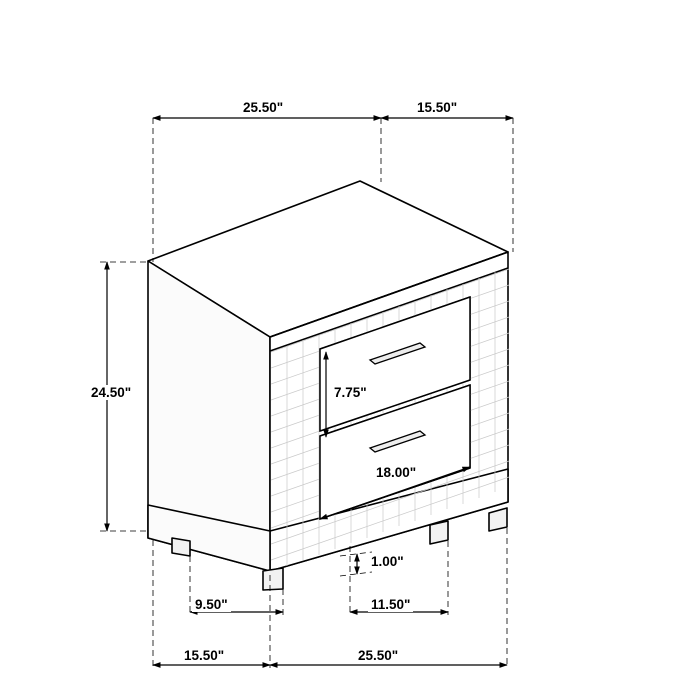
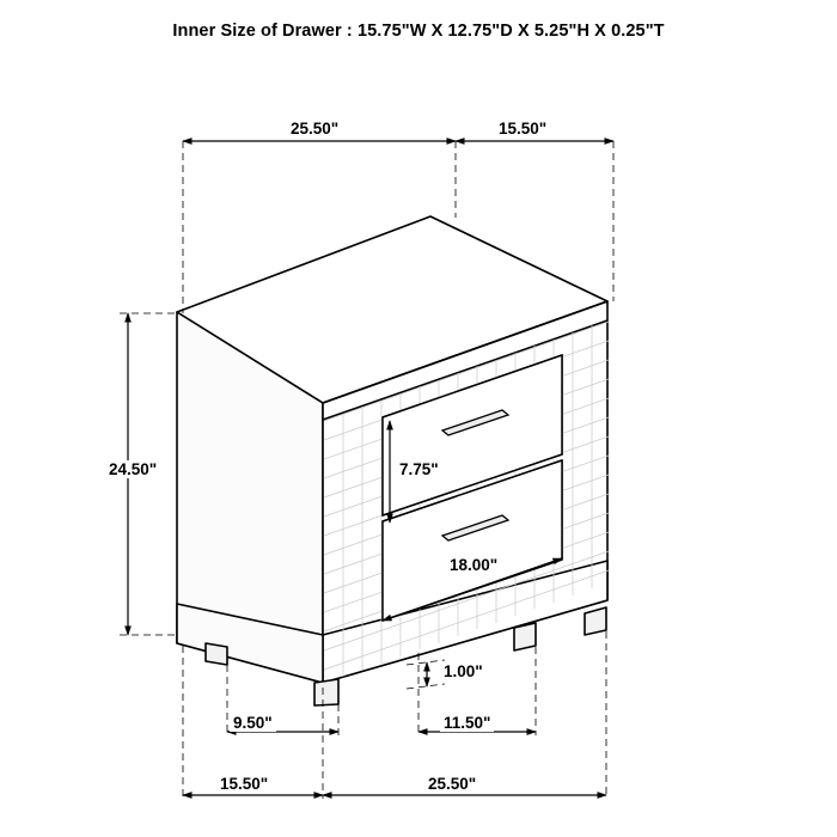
+ Inner Size of Drawer : 15.75"W X 12.75"D X 5.25"H X 0.25"T
  25.50"
  15.50"
  24.50"
  7.75"
  18.00"
  1.00"
  9.50"
  11.50"
  15.50"
  25.50"
